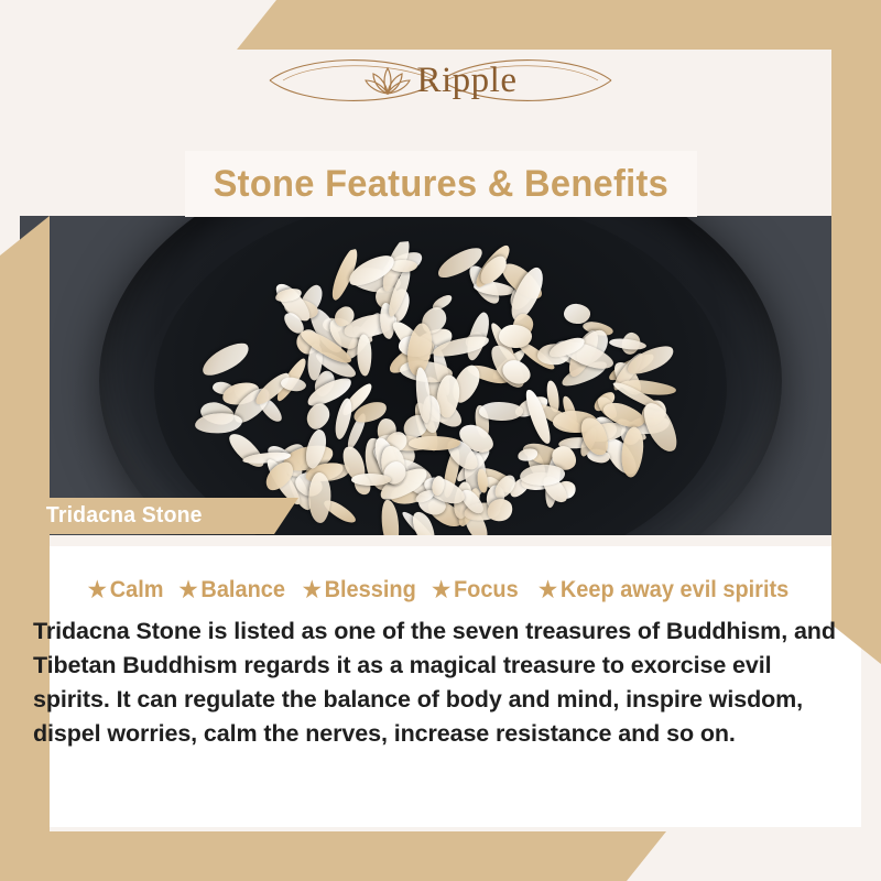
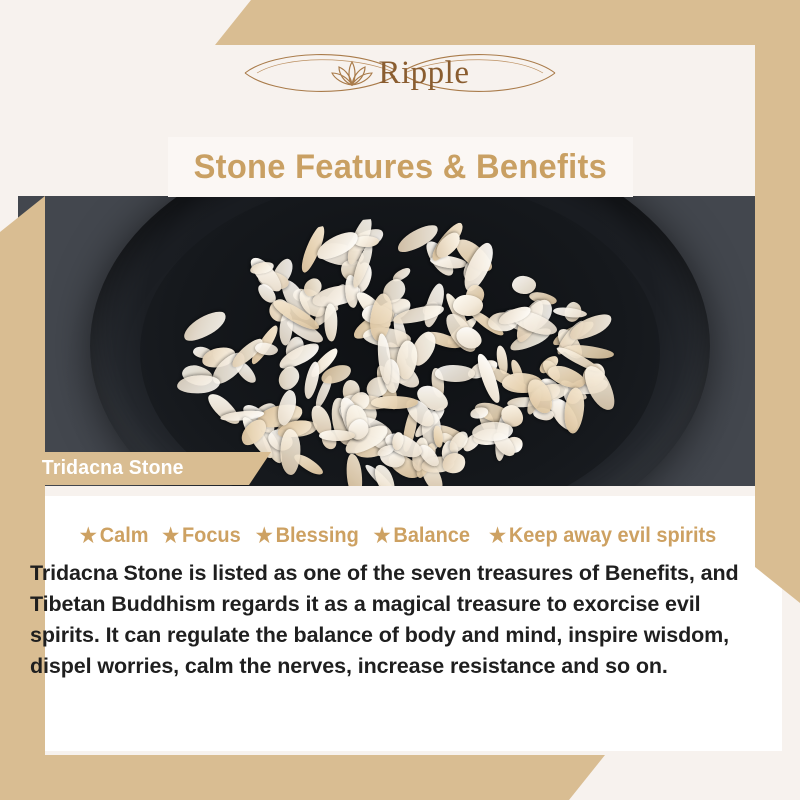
  Ripple
  Stone Features & Benefits
  Tridacna Stone
  ★
  Calm
  ★
- Balance
+ Focus
  ★
  Blessing
  ★
- Focus
+ Balance
  ★
  Keep away evil spirits
- Tridacna Stone is listed as one of the seven treasures of Buddhism, and Tibetan Buddhism regards it as a magical treasure to exorcise evil spirits. It can regulate the balance of body and mind, inspire wisdom, dispel worries, calm the nerves, increase resistance and so on.
+ Tridacna Stone is listed as one of the seven treasures of Benefits, and Tibetan Buddhism regards it as a magical treasure to exorcise evil spirits. It can regulate the balance of body and mind, inspire wisdom, dispel worries, calm the nerves, increase resistance and so on.
